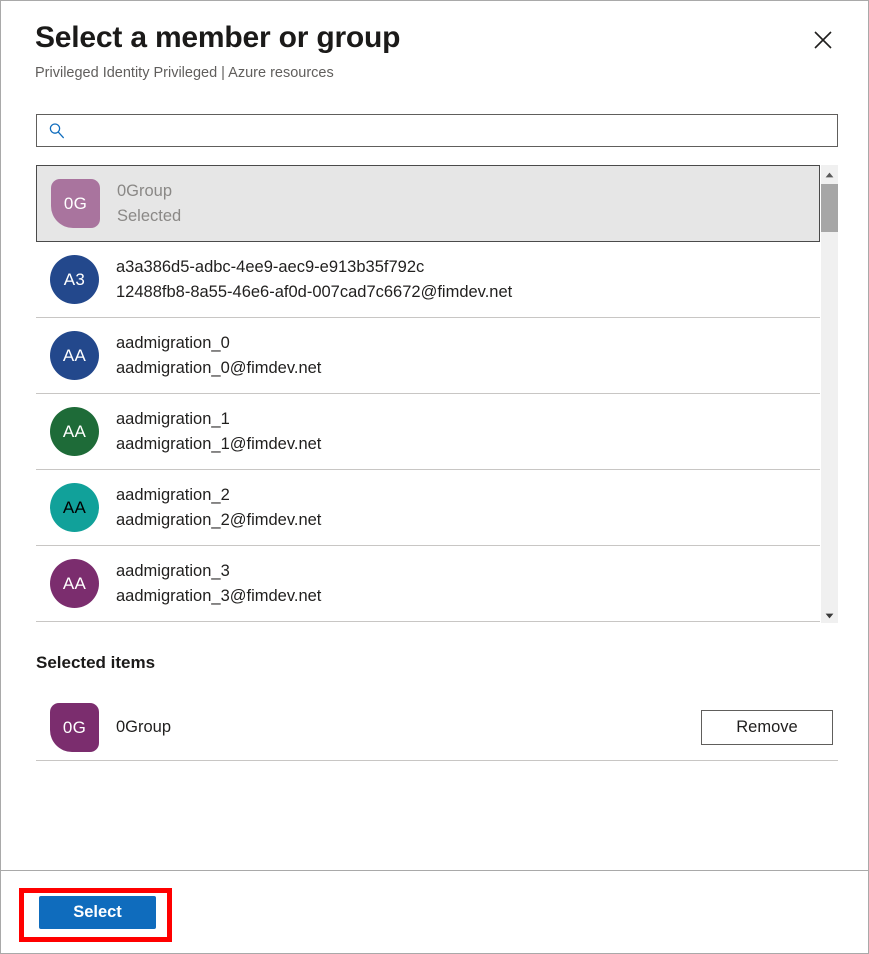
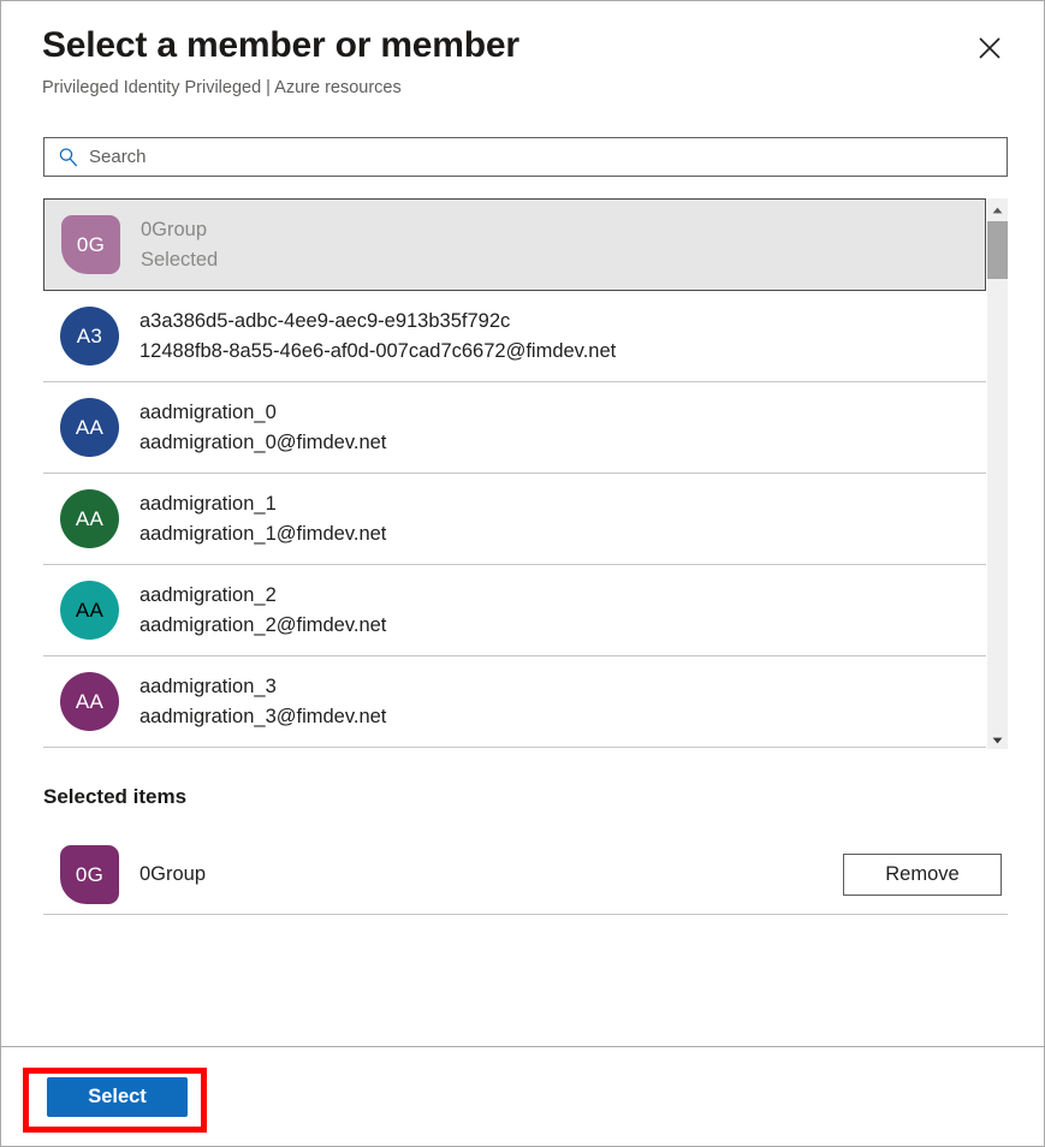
- Select a member or group
+ Select a member or member
  Privileged Identity Privileged | Azure resources
+ Search
  0G
  0Group
  Selected
  A3
  a3a386d5-adbc-4ee9-aec9-e913b35f792c
  12488fb8-8a55-46e6-af0d-007cad7c6672@fimdev.net
  AA
  aadmigration_0
  aadmigration_0@fimdev.net
  AA
  aadmigration_1
  aadmigration_1@fimdev.net
  AA
  aadmigration_2
  aadmigration_2@fimdev.net
  AA
  aadmigration_3
  aadmigration_3@fimdev.net
  Selected items
  0G
  0Group
  Remove
  Select
